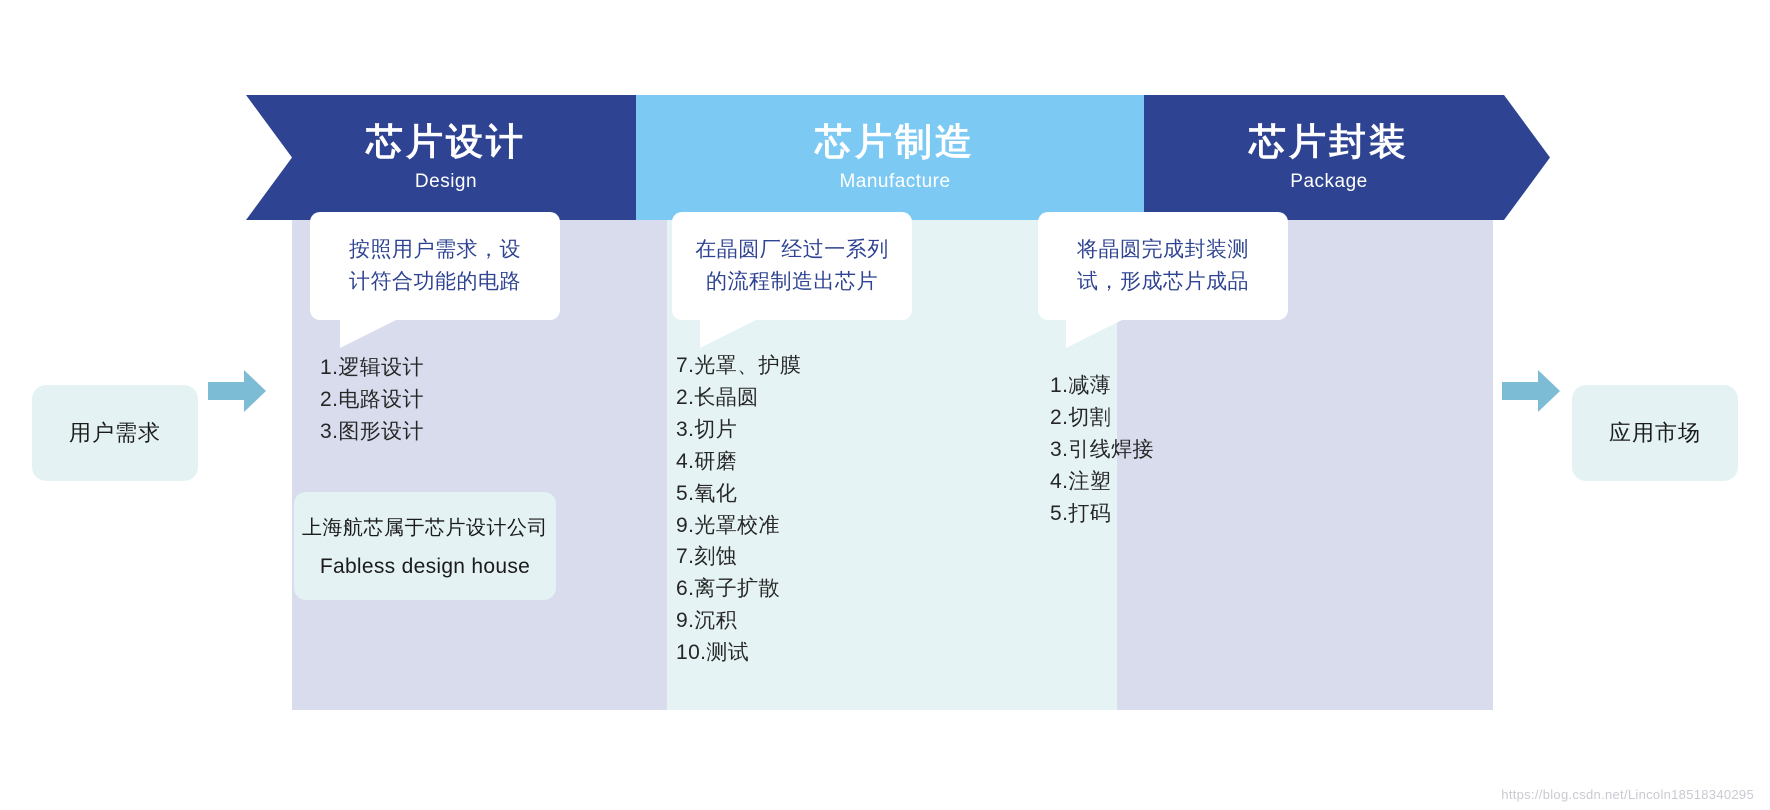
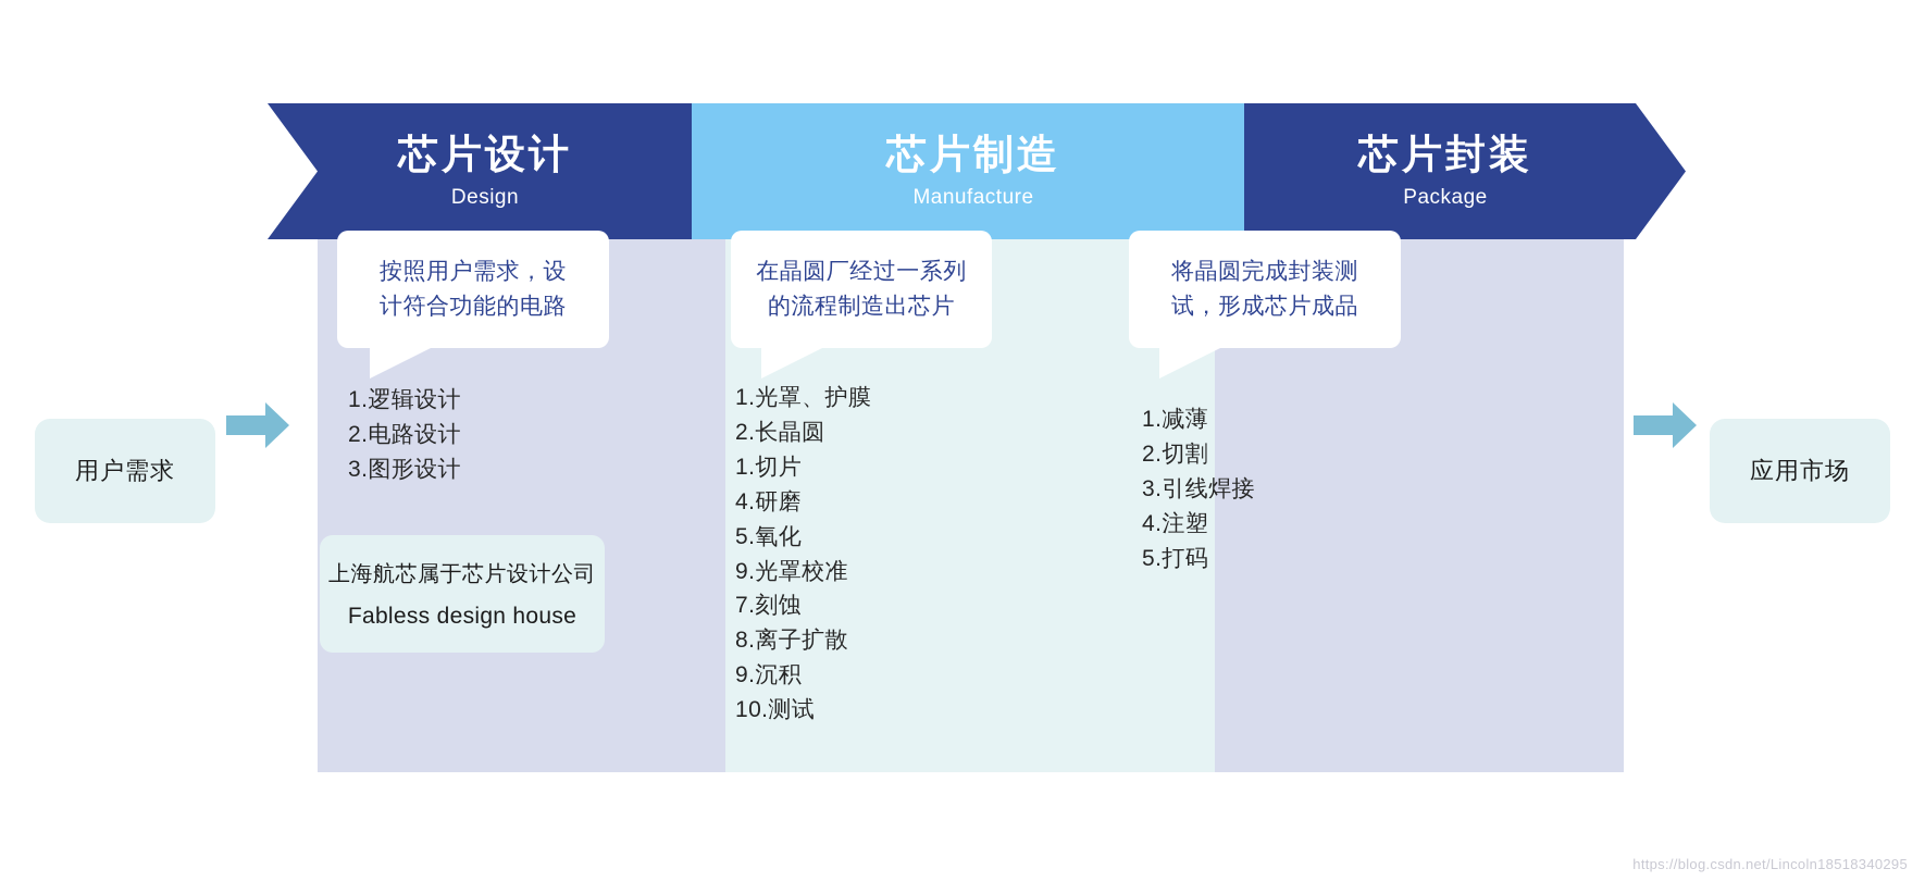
  用户需求
  芯片设计
  Design
  芯片制造
  Manufacture
  芯片封装
  Package
  按照用户需求，设
  计符合功能的电路
  在晶圆厂经过一系列
  的流程制造出芯片
  将晶圆完成封装测
  试，形成芯片成品
  1.逻辑设计
  2.电路设计
  3.图形设计
- 7.光罩、护膜
+ 1.光罩、护膜
  2.长晶圆
- 3.切片
+ 1.切片
  4.研磨
  5.氧化
  9.光罩校准
  7.刻蚀
- 6.离子扩散
+ 8.离子扩散
  9.沉积
  10.测试
  1.减薄
  2.切割
  3.引线焊接
  4.注塑
  5.打码
  上海航芯属于芯片设计公司
  Fabless design house
  应用市场
  https://blog.csdn.net/Lincoln18518340295
